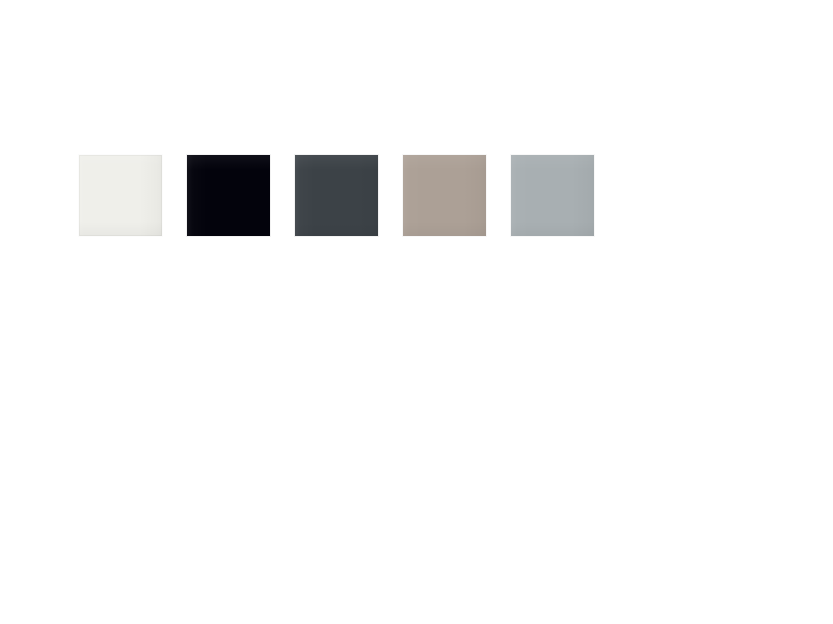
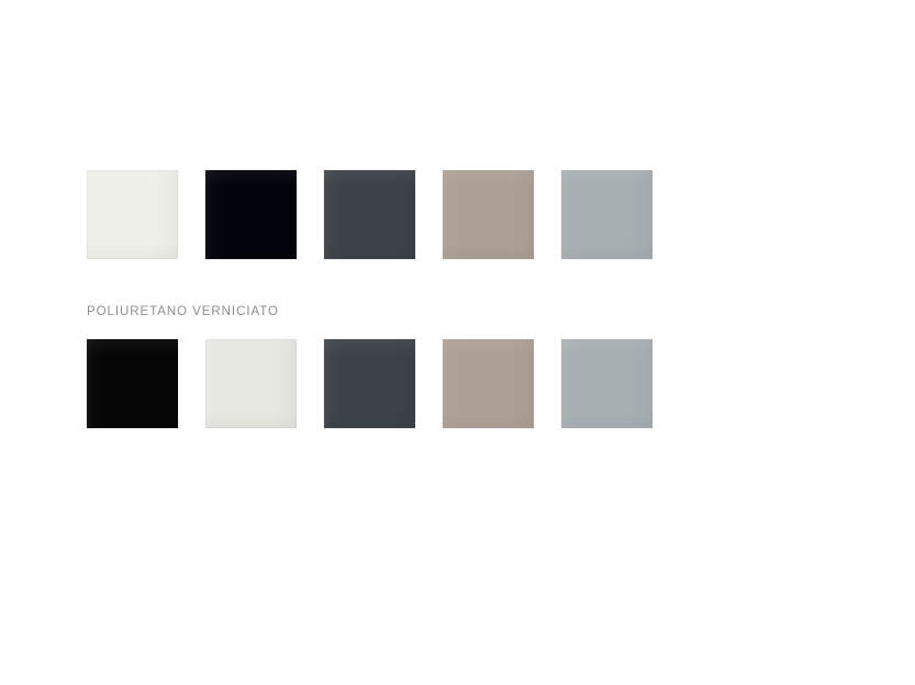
+ POLIURETANO VERNICIATO
